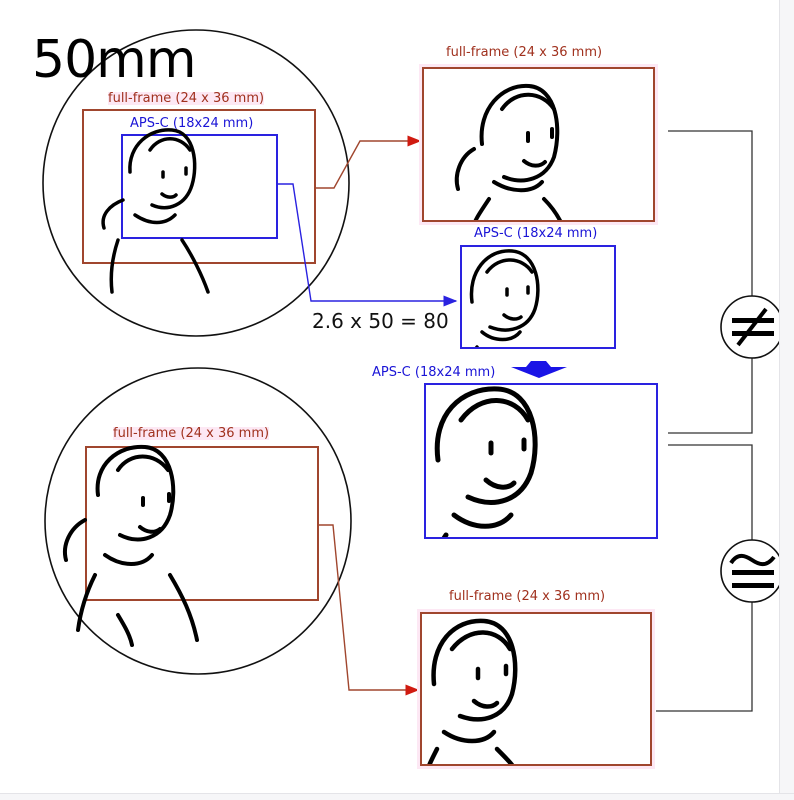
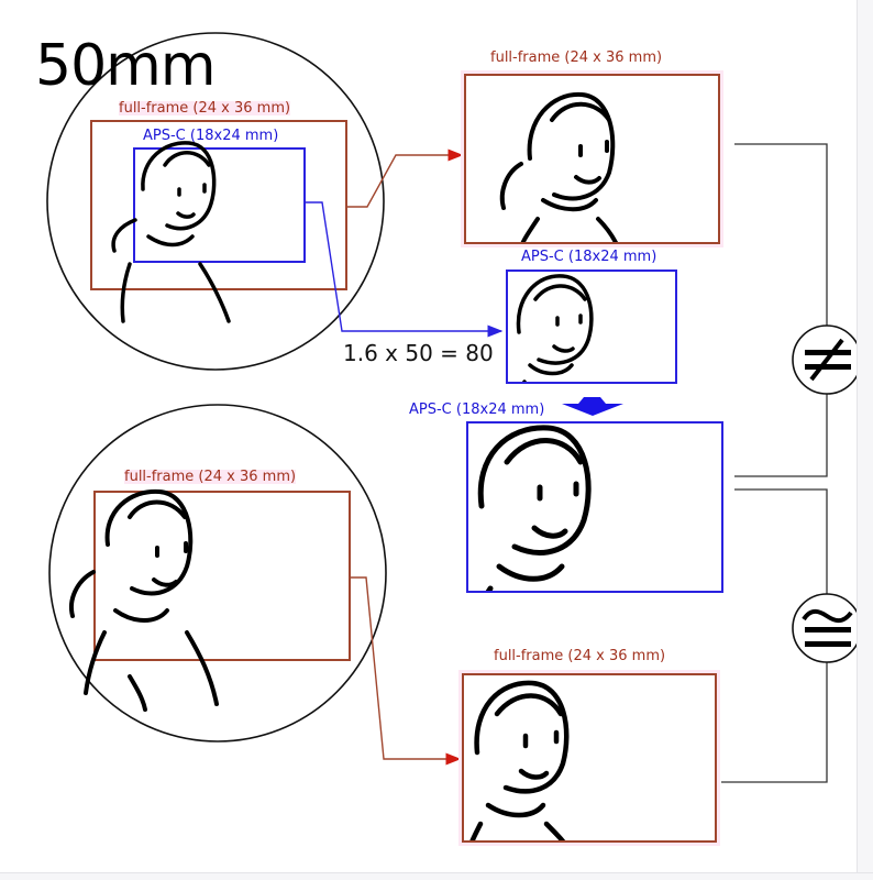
  50mm
  full-frame (24 x 36 mm)
  APS-C (18x24 mm)
  full-frame (24 x 36 mm)
- 2.6 x 50 = 80
+ 1.6 x 50 = 80
  full-frame (24 x 36 mm)
  APS-C (18x24 mm)
  APS-C (18x24 mm)
  full-frame (24 x 36 mm)
